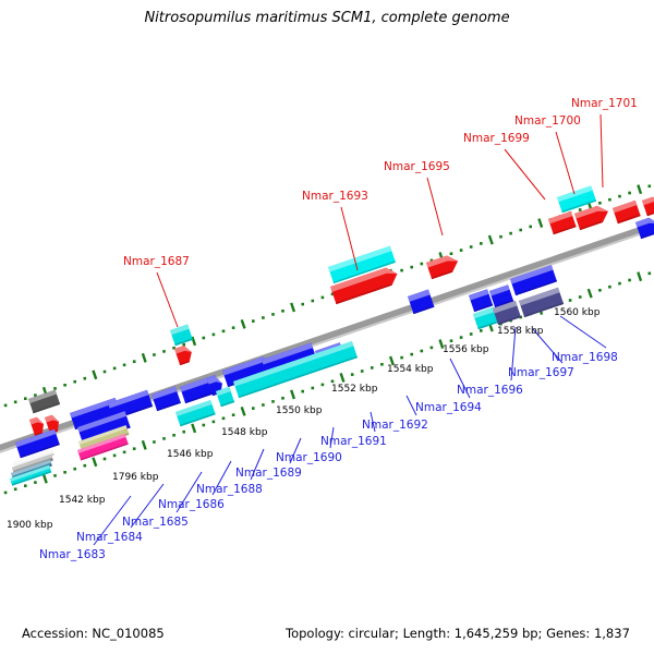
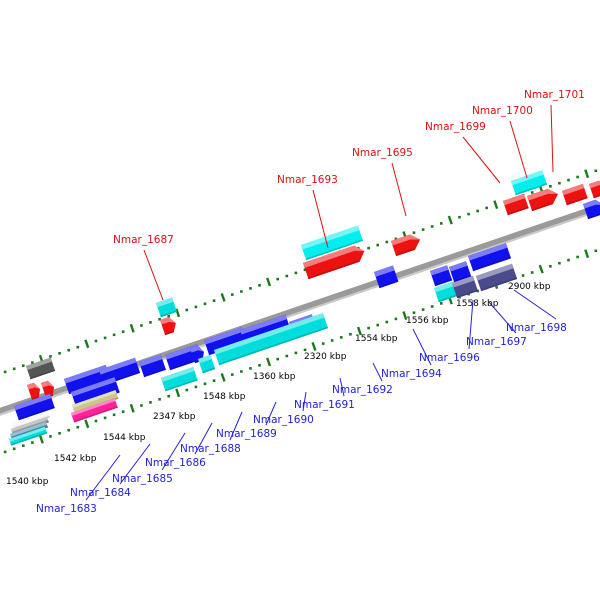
- Nitrosopumilus maritimus SCM1, complete genome
- 1900 kbp
+ 1540 kbp
  1542 kbp
- 1796 kbp
+ 1544 kbp
- 1546 kbp
+ 2347 kbp
  1548 kbp
- 1550 kbp
+ 1360 kbp
- 1552 kbp
+ 2320 kbp
  1554 kbp
  1556 kbp
  1558 kbp
- 1560 kbp
+ 2900 kbp
  Nmar_1683
  Nmar_1684
  Nmar_1685
  Nmar_1686
  Nmar_1687
  Nmar_1688
  Nmar_1689
  Nmar_1690
  Nmar_1691
  Nmar_1692
  Nmar_1693
  Nmar_1694
  Nmar_1695
  Nmar_1696
  Nmar_1697
  Nmar_1698
  Nmar_1699
  Nmar_1700
  Nmar_1701
- Accession: NC_010085
- Topology: circular; Length: 1,645,259 bp; Genes: 1,837
